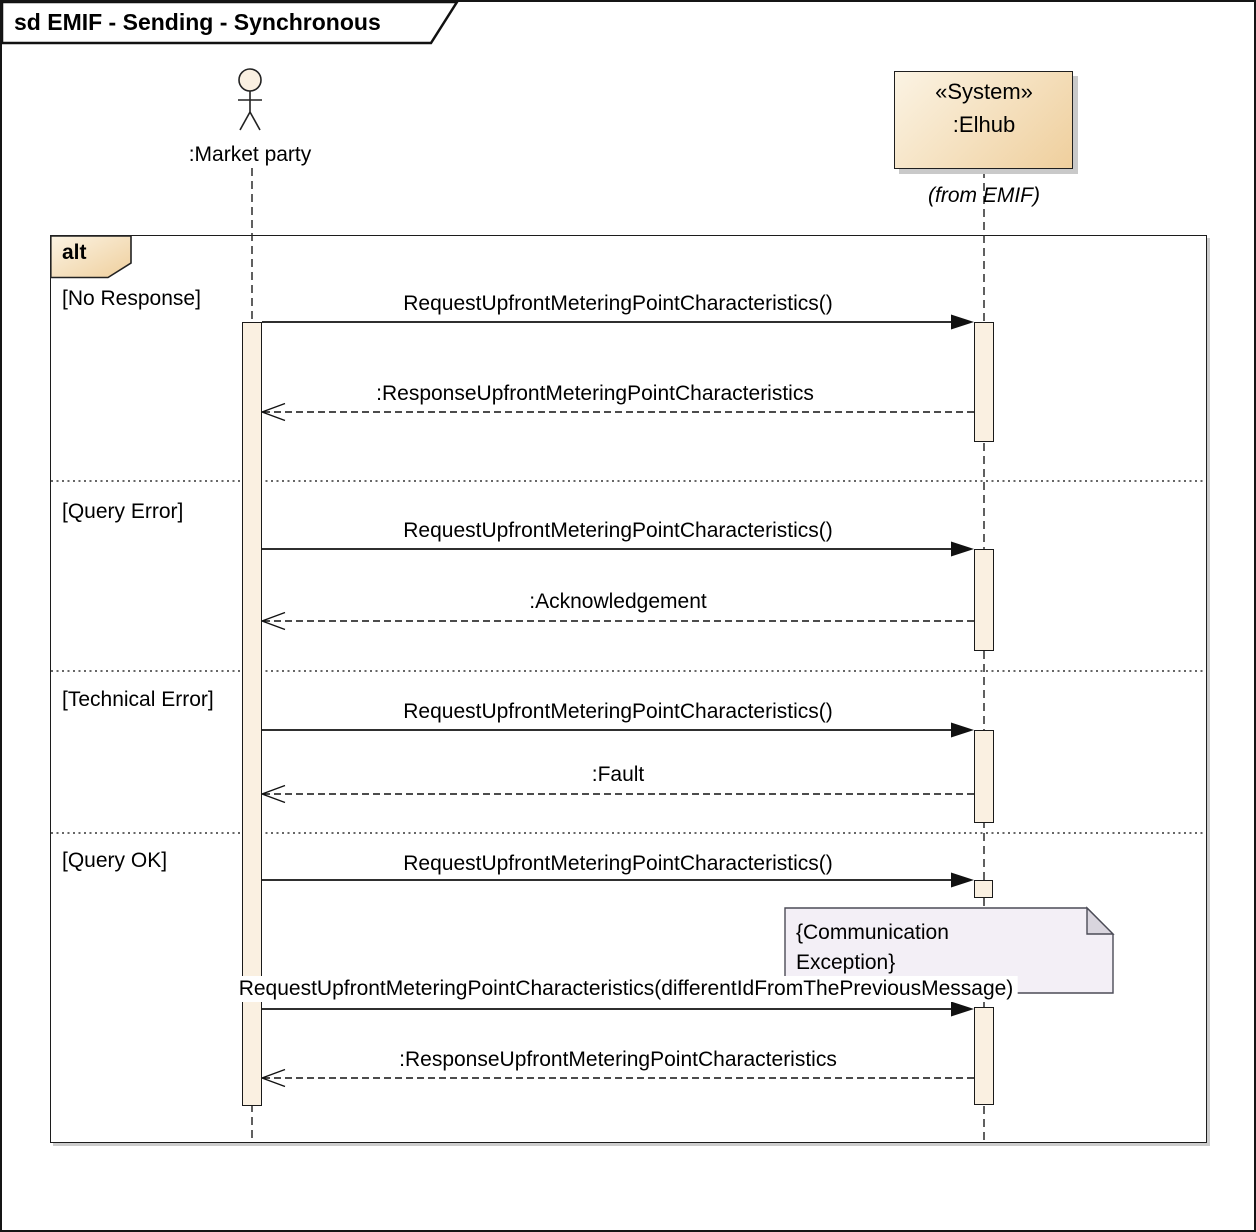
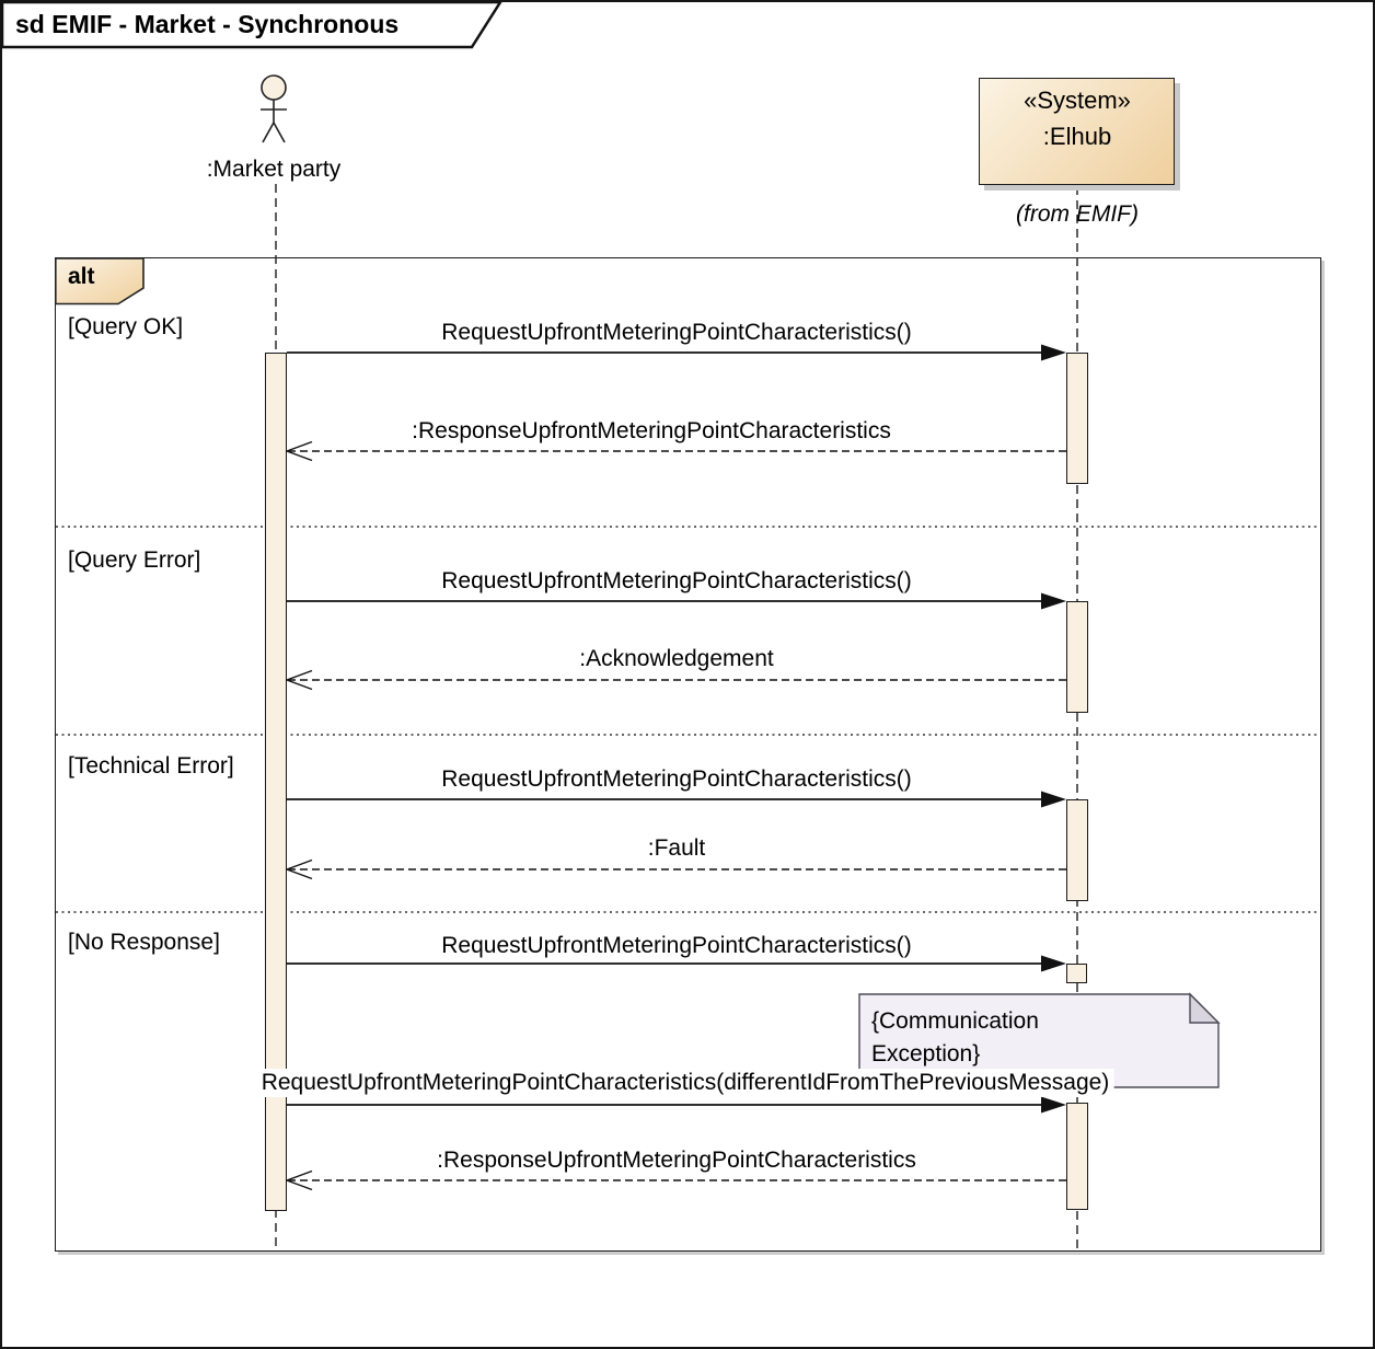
- sd EMIF - Sending - Synchronous
+ sd EMIF - Market - Synchronous
  alt
  :Market party
  «System»
  :Elhub
  (from EMIF)
- [No Response]
+ [Query OK]
  [Query Error]
  [Technical Error]
- [Query OK]
+ [No Response]
  RequestUpfrontMeteringPointCharacteristics()
  :ResponseUpfrontMeteringPointCharacteristics
  RequestUpfrontMeteringPointCharacteristics()
  :Acknowledgement
  RequestUpfrontMeteringPointCharacteristics()
  :Fault
  RequestUpfrontMeteringPointCharacteristics()
  RequestUpfrontMeteringPointCharacteristics(differentIdFromThePreviousMessage)
  :ResponseUpfrontMeteringPointCharacteristics
  {Communication
  Exception}
